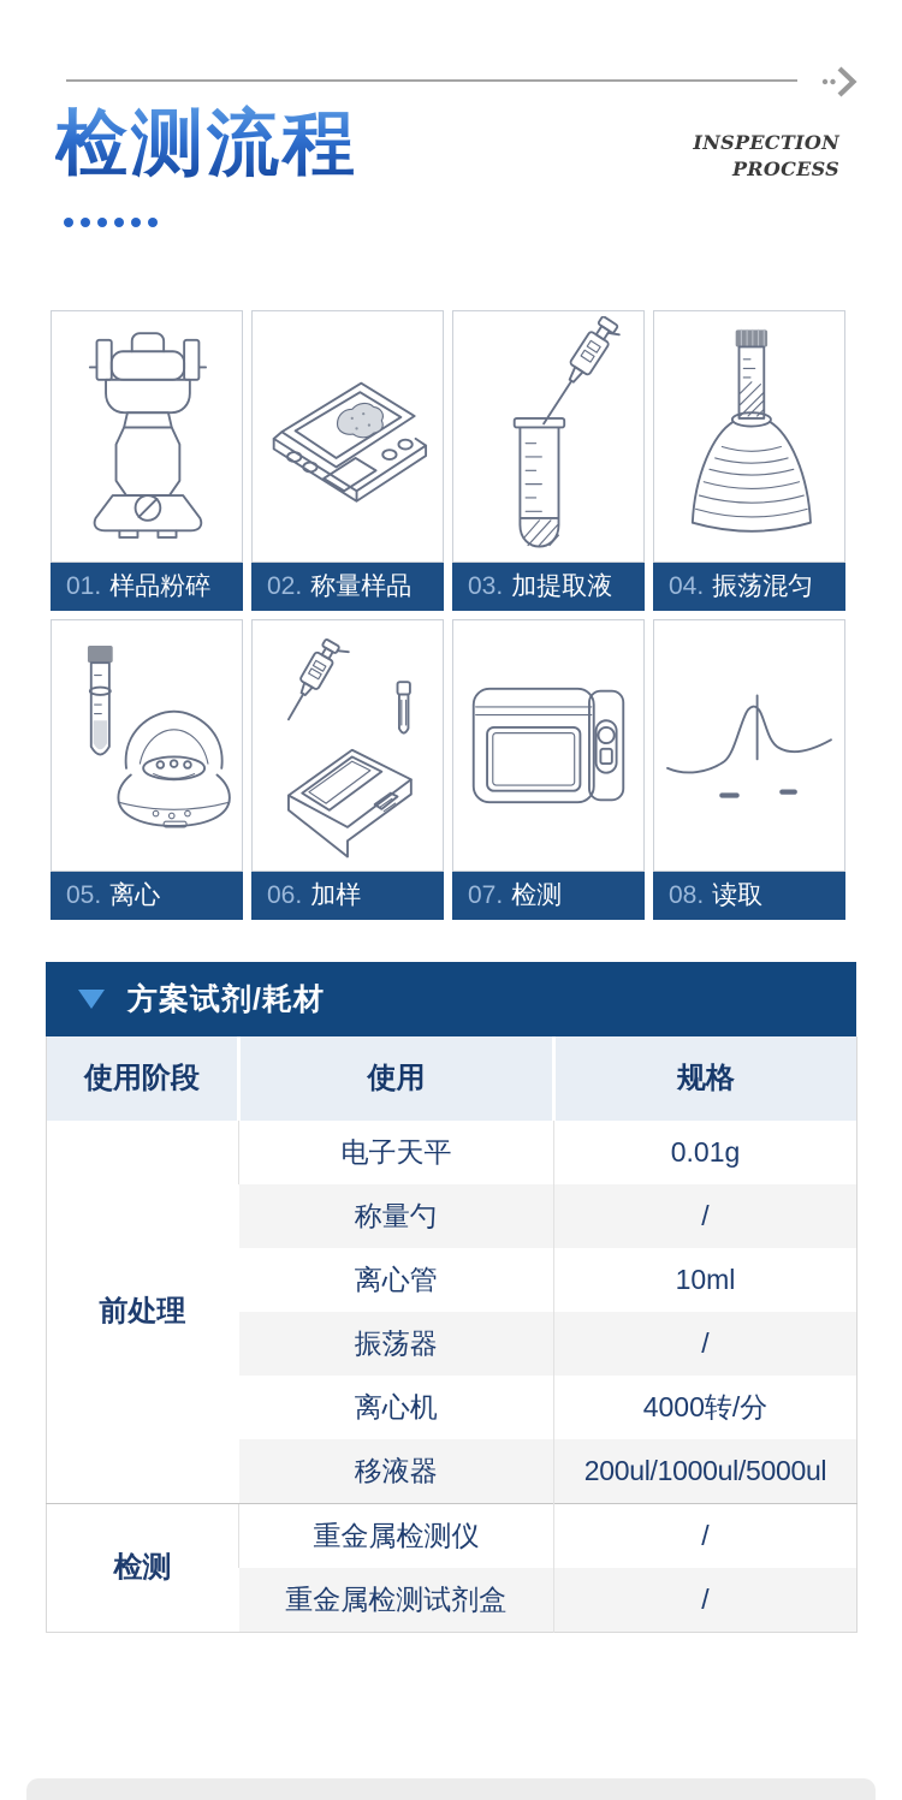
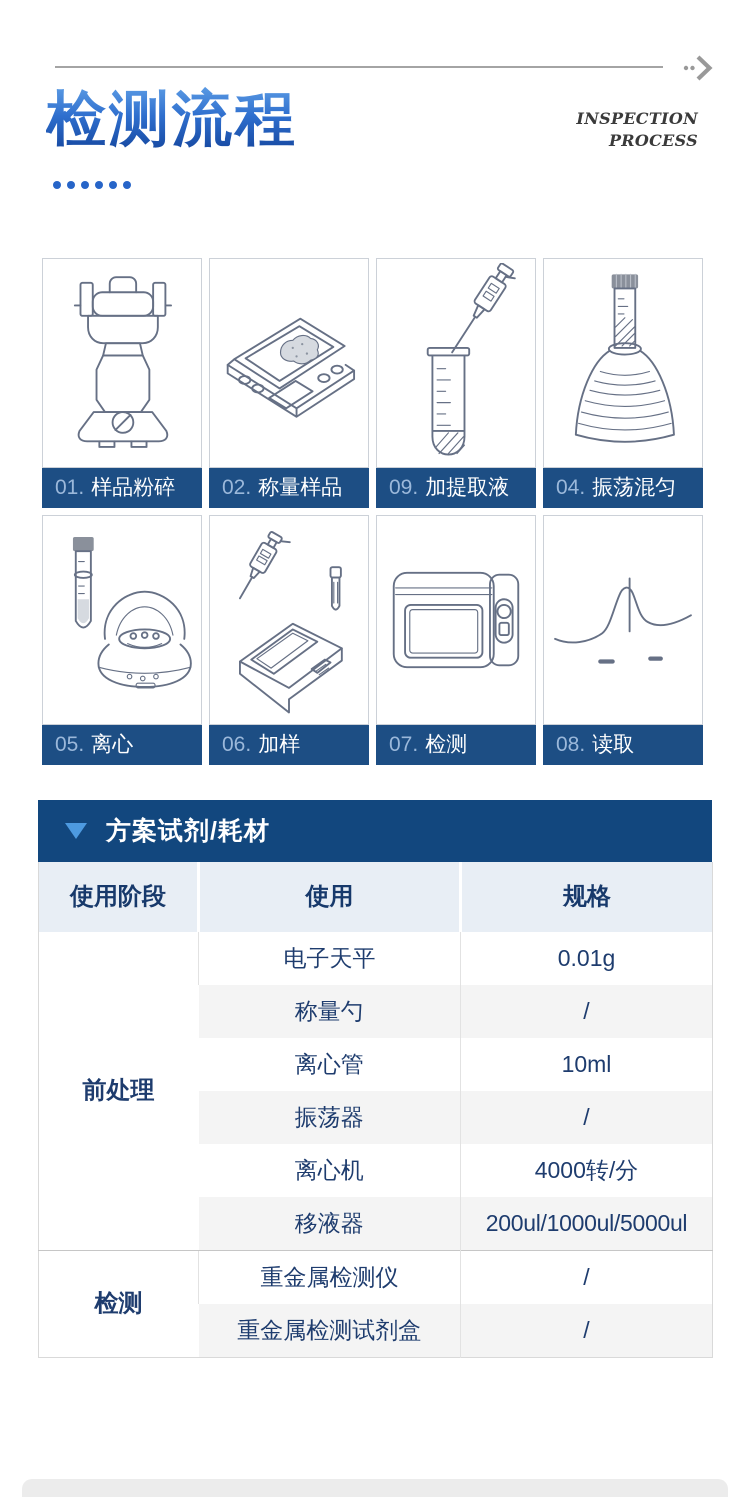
  检测流程
  INSPECTION
  PROCESS
  01.
  样品粉碎
  02.
  称量样品
- 03.
+ 09.
  加提取液
  04.
  振荡混匀
  05.
  离心
  06.
  加样
  07.
  检测
  08.
  读取
  方案试剂/耗材
  使用阶段	使用	规格
  前处理	电子天平	0.01g
  称量勺	/
  离心管	10ml
  振荡器	/
  离心机	4000转/分
  移液器	200ul/1000ul/5000ul
  检测	重金属检测仪	/
  重金属检测试剂盒	/
